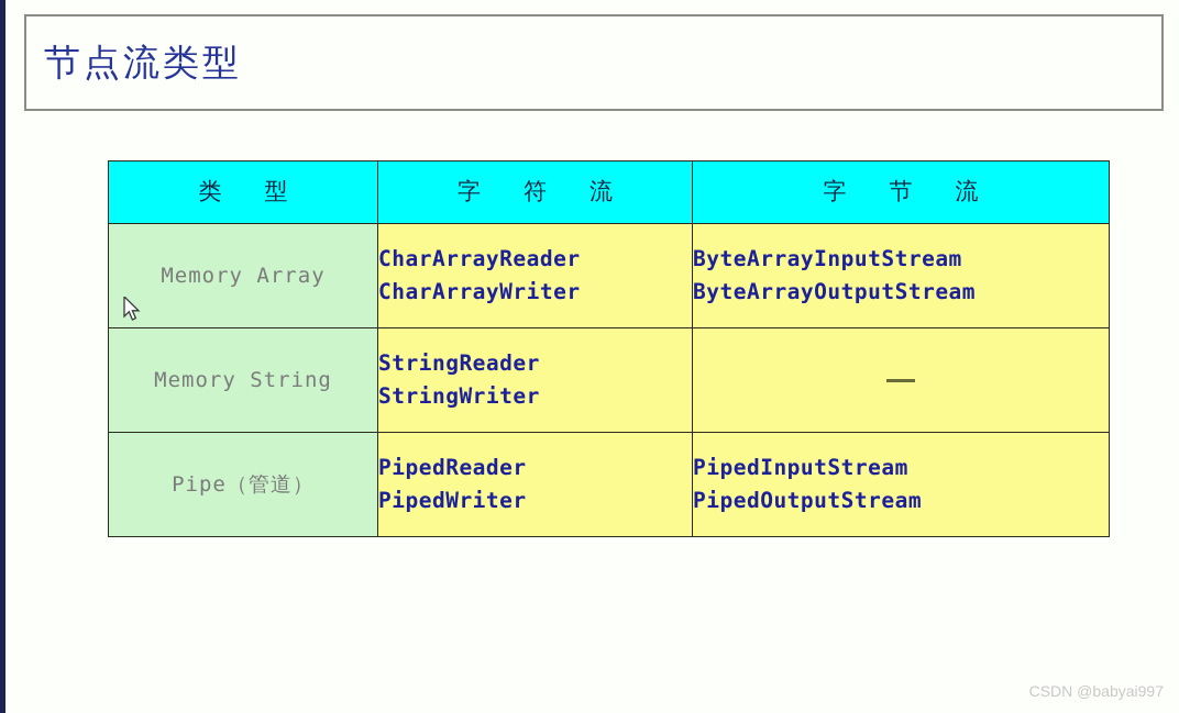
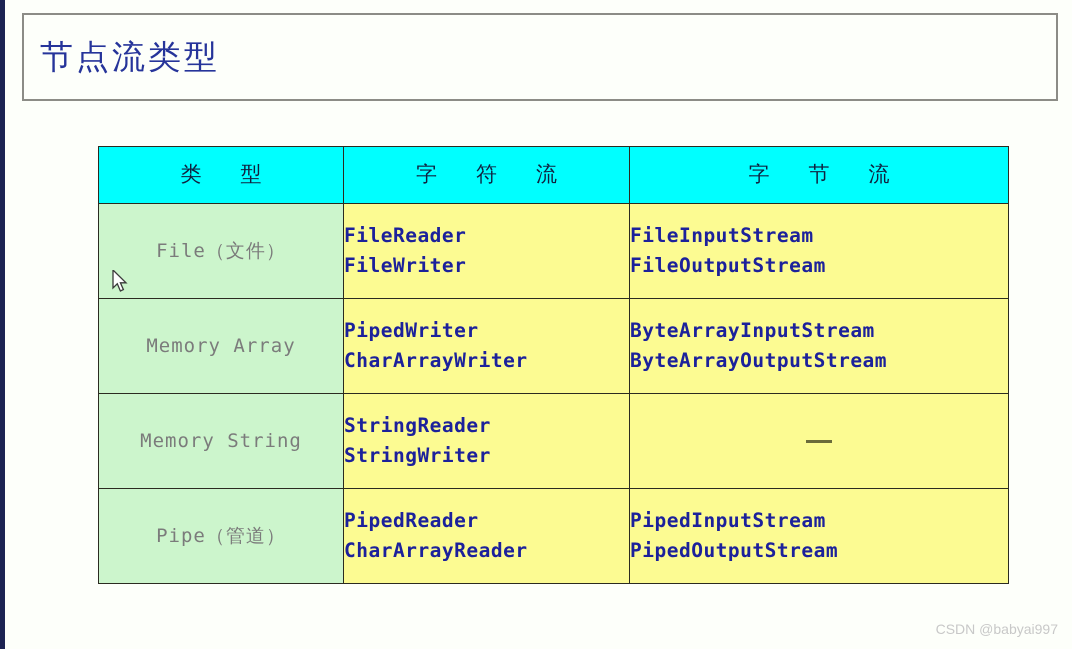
  节点流类型
  类 型	字 符 流	字 节 流
+ File（文件）	FileReader FileWriter	FileInputStream FileOutputStream
- Memory Array	CharArrayReader CharArrayWriter	ByteArrayInputStream ByteArrayOutputStream
+ Memory Array	PipedWriter CharArrayWriter	ByteArrayInputStream ByteArrayOutputStream
  Memory String	StringReader StringWriter
- Pipe（管道）	PipedReader PipedWriter	PipedInputStream PipedOutputStream
+ Pipe（管道）	PipedReader CharArrayReader	PipedInputStream PipedOutputStream
  CSDN @babyai997
